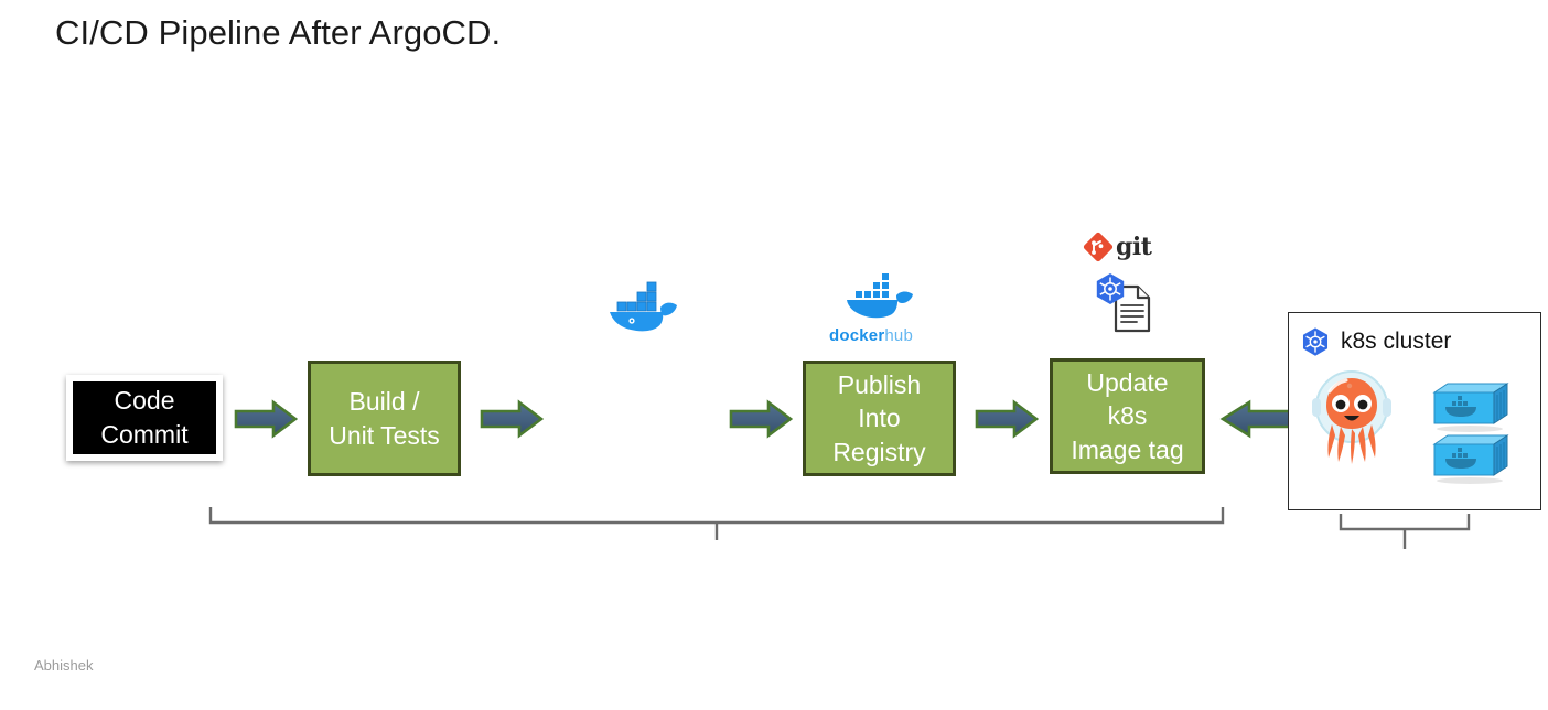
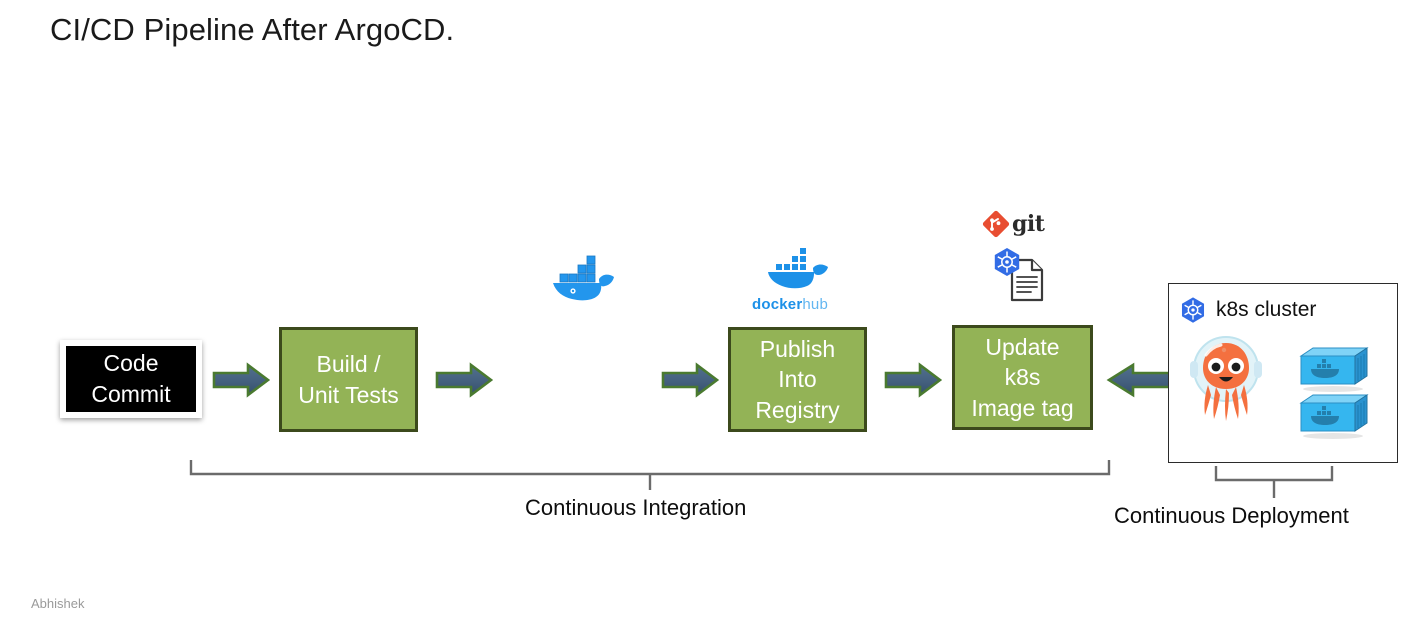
  CI/CD Pipeline After ArgoCD.
  Code
  Commit
  Build /
  Unit Tests
  Publish
  Into
  Registry
  Update
  k8s
  Image tag
  dockerhub
  git
  k8s cluster
+ Continuous Integration
+ Continuous Deployment
  Abhishek
